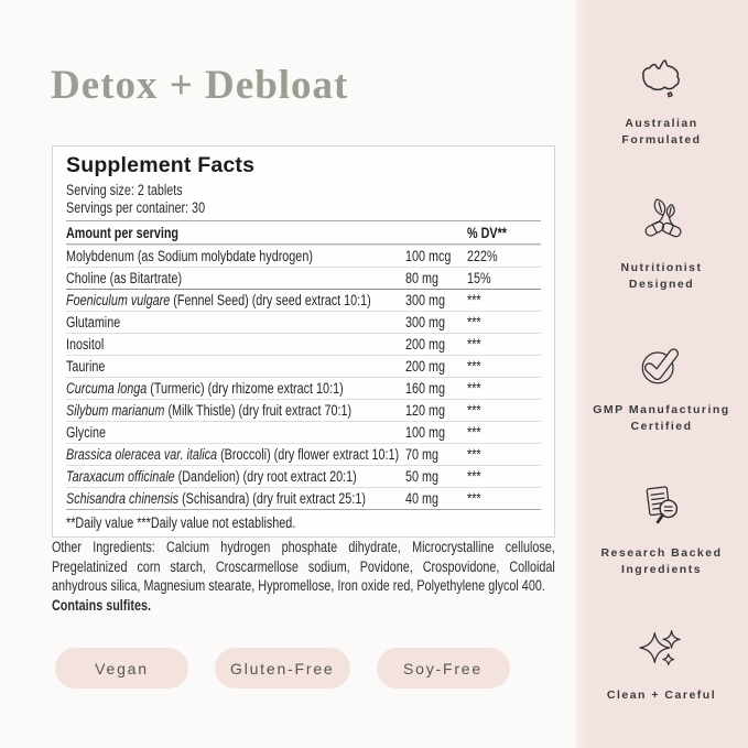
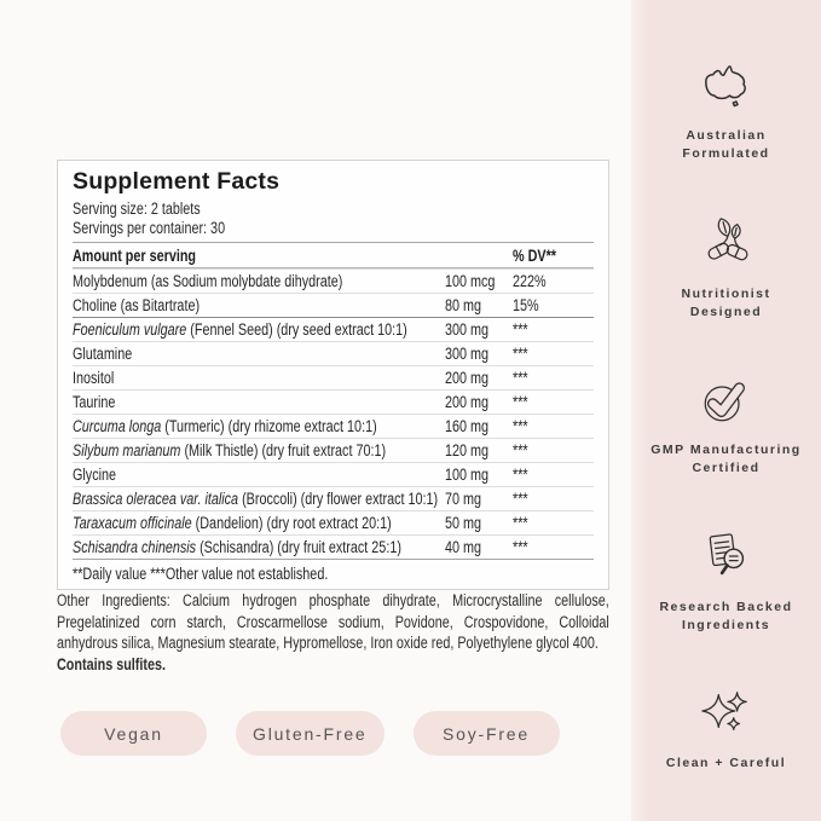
- Detox + Debloat
  Supplement Facts
  Serving size: 2 tablets
  Servings per container: 30
  Amount per serving
  % DV**
- Molybdenum (as Sodium molybdate hydrogen)
+ Molybdenum (as Sodium molybdate dihydrate)
  100 mcg
  222%
  Choline (as Bitartrate)
  80 mg
  15%
  Foeniculum vulgare (Fennel Seed) (dry seed extract 10:1)
  300 mg
  ***
  Glutamine
  300 mg
  ***
  Inositol
  200 mg
  ***
  Taurine
  200 mg
  ***
  Curcuma longa (Turmeric) (dry rhizome extract 10:1)
  160 mg
  ***
  Silybum marianum (Milk Thistle) (dry fruit extract 70:1)
  120 mg
  ***
  Glycine
  100 mg
  ***
  Brassica oleracea var. italica (Broccoli) (dry flower extract 10:1)
  70 mg
  ***
  Taraxacum officinale (Dandelion) (dry root extract 20:1)
  50 mg
  ***
  Schisandra chinensis (Schisandra) (dry fruit extract 25:1)
  40 mg
  ***
- **Daily value ***Daily value not established.
+ **Daily value ***Other value not established.
  Other Ingredients: Calcium hydrogen phosphate dihydrate, Microcrystalline cellulose, Pregelatinized corn starch, Croscarmellose sodium, Povidone, Crospovidone, Colloidal anhydrous silica, Magnesium stearate, Hypromellose, Iron oxide red, Polyethylene glycol 400.
  Contains sulfites.
  Vegan
  Gluten-Free
  Soy-Free
  Australian
  Formulated
  Nutritionist
  Designed
  GMP Manufacturing
  Certified
  Research Backed
  Ingredients
  Clean + Careful
